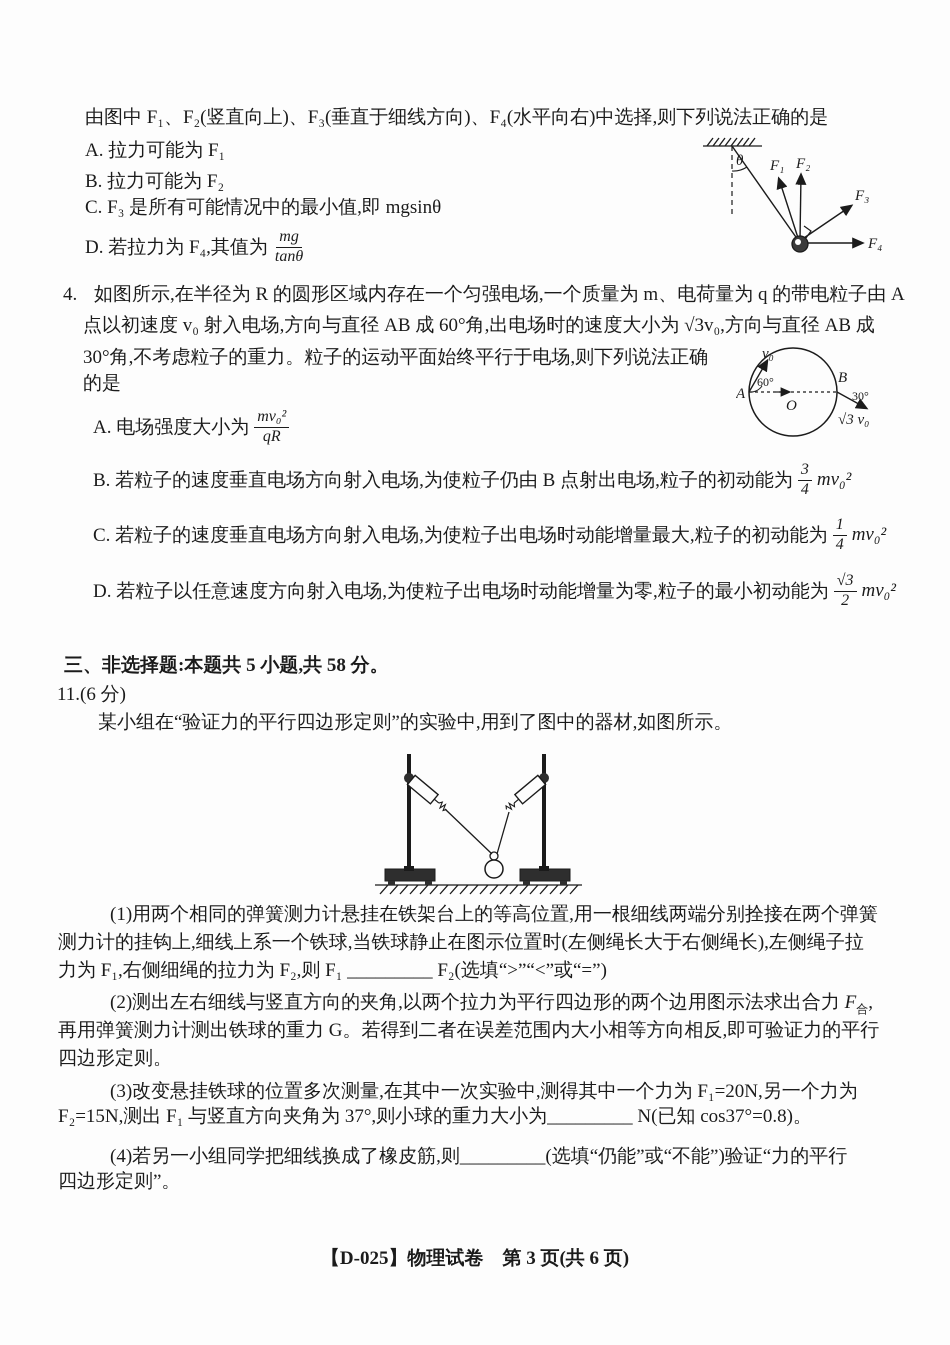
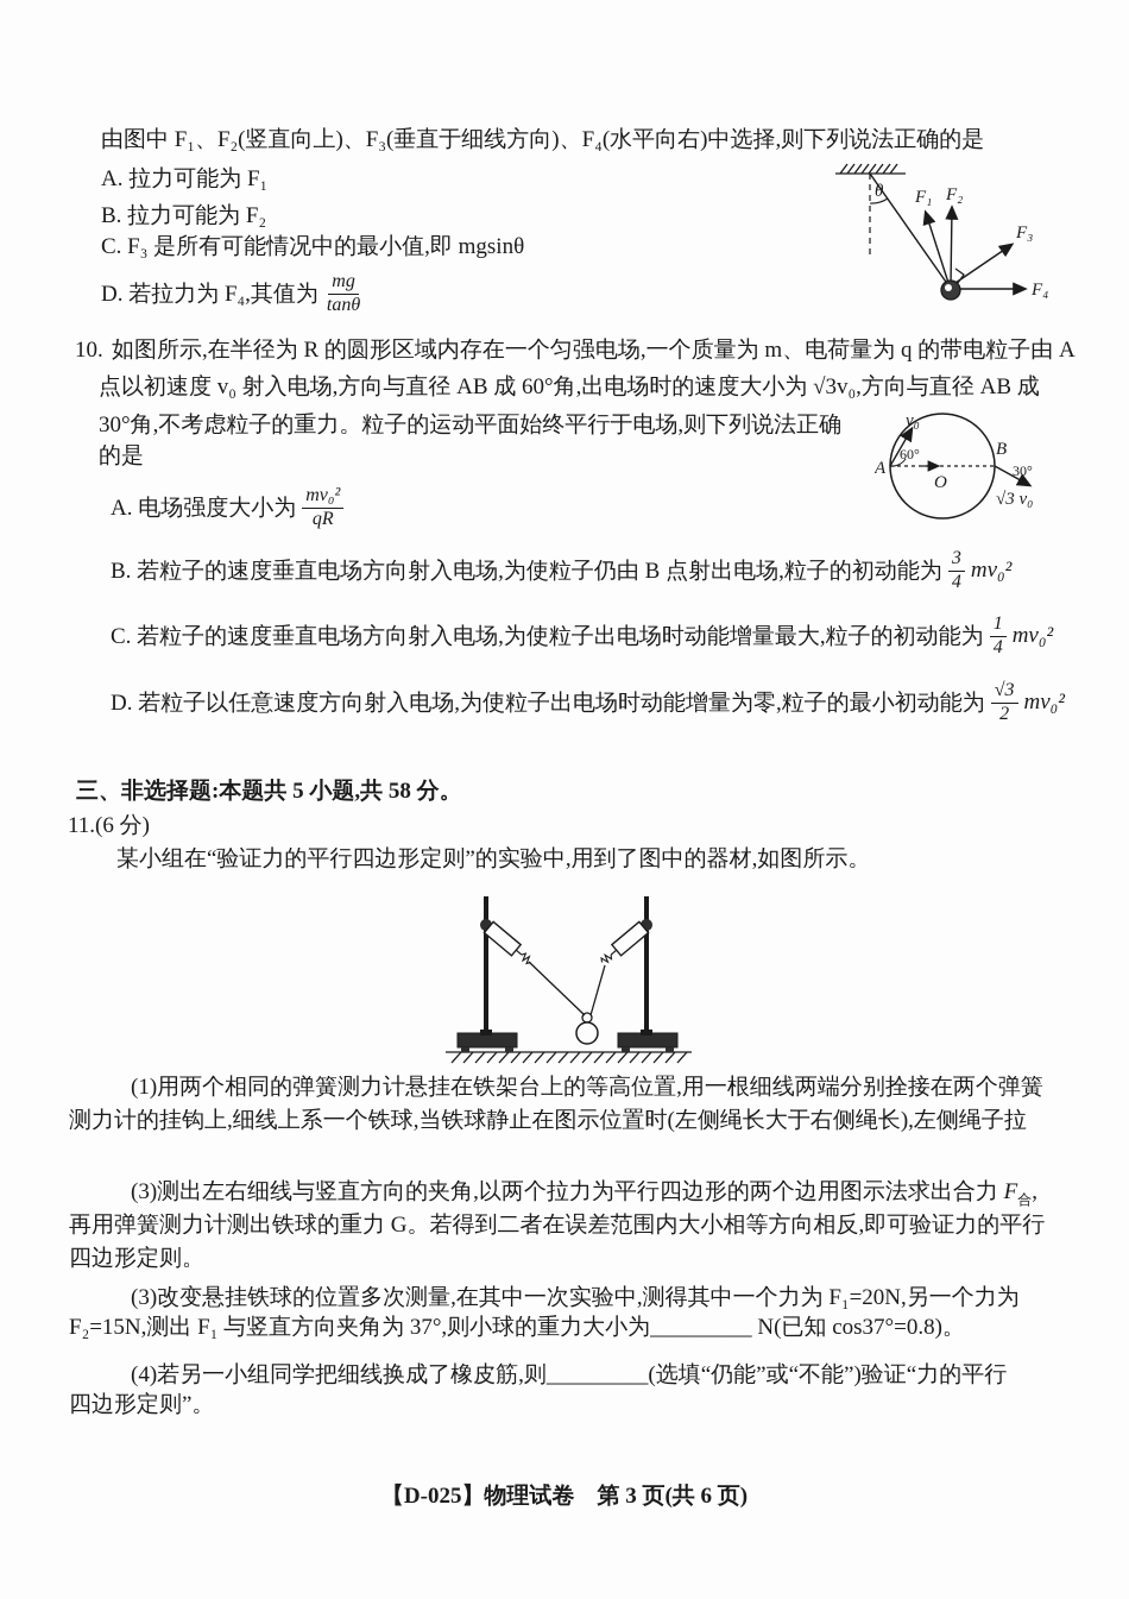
  由图中 F₁、F₂(竖直向上)、F₃(垂直于细线方向)、F₄(水平向右)中选择,则下列说法正确的是
  A. 拉力可能为 F₁
  B. 拉力可能为 F₂
  C. F₃ 是所有可能情况中的最小值,即 mgsinθ
  D. 若拉力为 F₄,其值为
  mg
  tanθ
  θ
  F₁
  F₂
  F₃
  F₄
- 4.
+ 10.
  如图所示,在半径为 R 的圆形区域内存在一个匀强电场,一个质量为 m、电荷量为 q 的带电粒子由 A
  点以初速度 v₀ 射入电场,方向与直径 AB 成 60°角,出电场时的速度大小为 √3v₀,方向与直径 AB 成
  30°角,不考虑粒子的重力。粒子的运动平面始终平行于电场,则下列说法正确
  的是
  A
  B
  O
  v₀
  60°
  30°
  √3 v₀
  A. 电场强度大小为
  mv₀²
  qR
  B. 若粒子的速度垂直电场方向射入电场,为使粒子仍由 B 点射出电场,粒子的初动能为
  3
  4
  mv₀²
  C. 若粒子的速度垂直电场方向射入电场,为使粒子出电场时动能增量最大,粒子的初动能为
  1
  4
  mv₀²
  D. 若粒子以任意速度方向射入电场,为使粒子出电场时动能增量为零,粒子的最小初动能为
  √3
  2
  mv₀²
  三、非选择题:本题共 5 小题,共 58 分。
  11.(6 分)
  某小组在“验证力的平行四边形定则”的实验中,用到了图中的器材,如图所示。
  (1)用两个相同的弹簧测力计悬挂在铁架台上的等高位置,用一根细线两端分别拴接在两个弹簧
  测力计的挂钩上,细线上系一个铁球,当铁球静止在图示位置时(左侧绳长大于右侧绳长),左侧绳子拉
- 力为 F₁,右侧细绳的拉力为 F₂,则 F₁ _________ F₂(选填“>”“<”或“=”)
- (2)测出左右细线与竖直方向的夹角,以两个拉力为平行四边形的两个边用图示法求出合力 F合,
+ (3)测出左右细线与竖直方向的夹角,以两个拉力为平行四边形的两个边用图示法求出合力 F合,
  再用弹簧测力计测出铁球的重力 G。若得到二者在误差范围内大小相等方向相反,即可验证力的平行
  四边形定则。
  (3)改变悬挂铁球的位置多次测量,在其中一次实验中,测得其中一个力为 F₁=20N,另一个力为
  F₂=15N,测出 F₁ 与竖直方向夹角为 37°,则小球的重力大小为_________ N(已知 cos37°=0.8)。
  (4)若另一小组同学把细线换成了橡皮筋,则_________(选填“仍能”或“不能”)验证“力的平行
  四边形定则”。
  【D-025】物理试卷 第 3 页(共 6 页)
